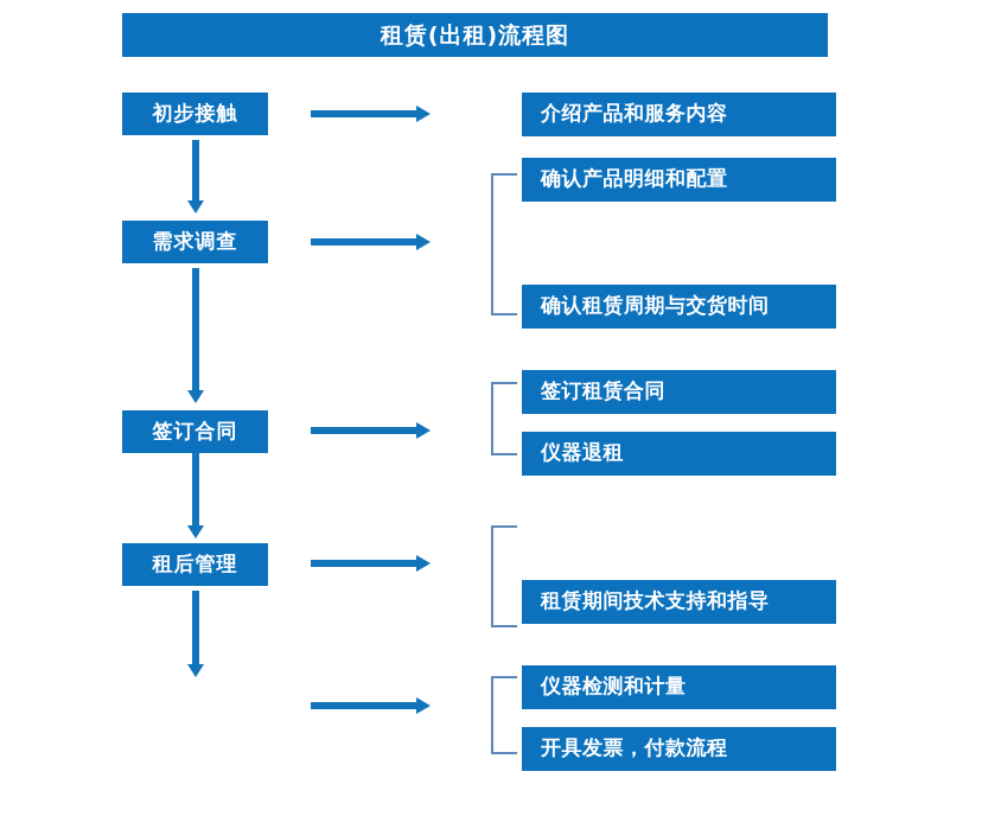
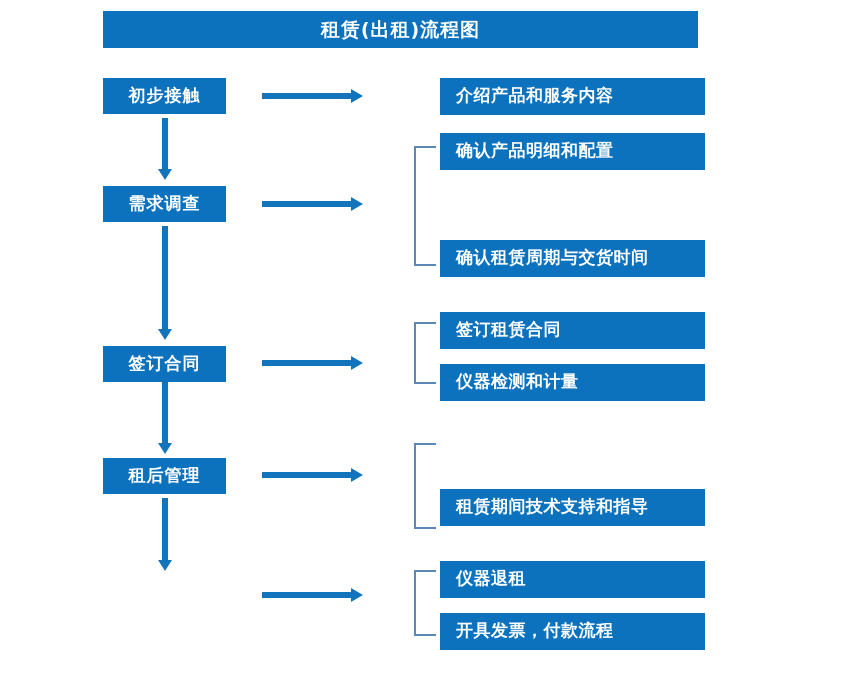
  租赁(出租)流程图
  初步接触
  需求调查
  签订合同
  租后管理
  介绍产品和服务内容
  确认产品明细和配置
  确认租赁周期与交货时间
  签订租赁合同
- 仪器退租
+ 仪器检测和计量
  租赁期间技术支持和指导
- 仪器检测和计量
+ 仪器退租
  开具发票，付款流程
